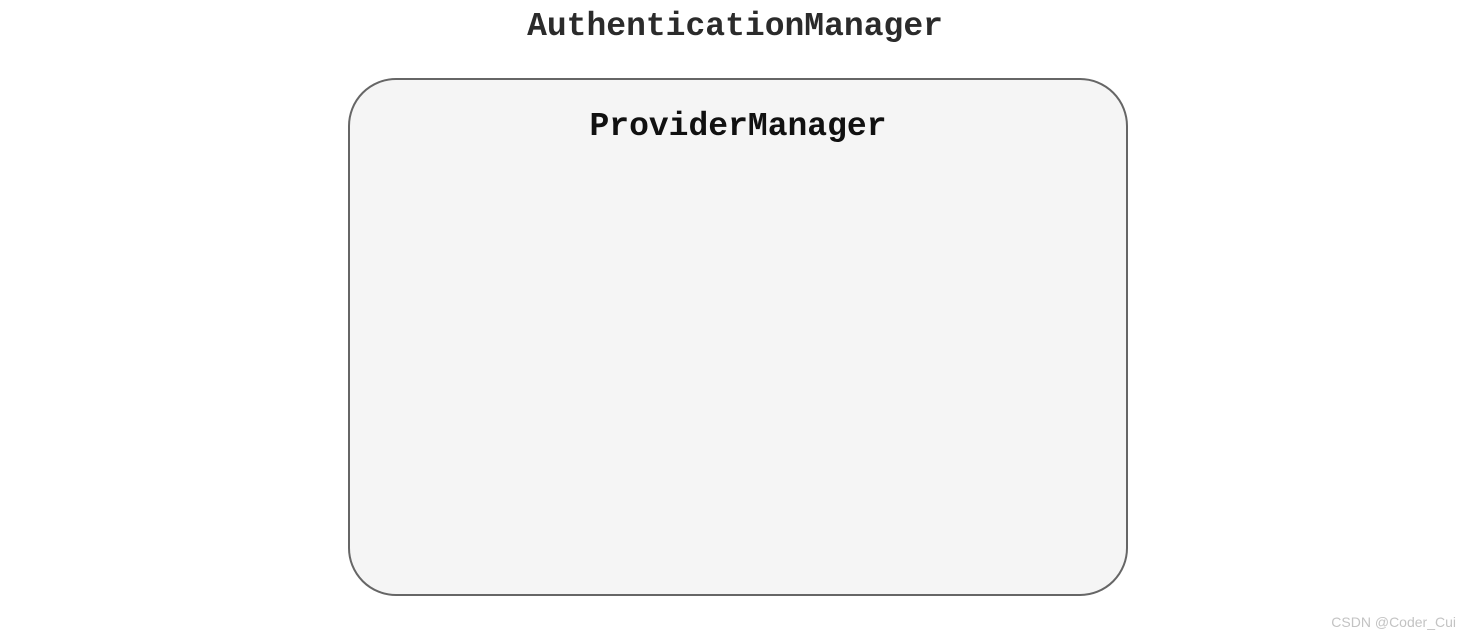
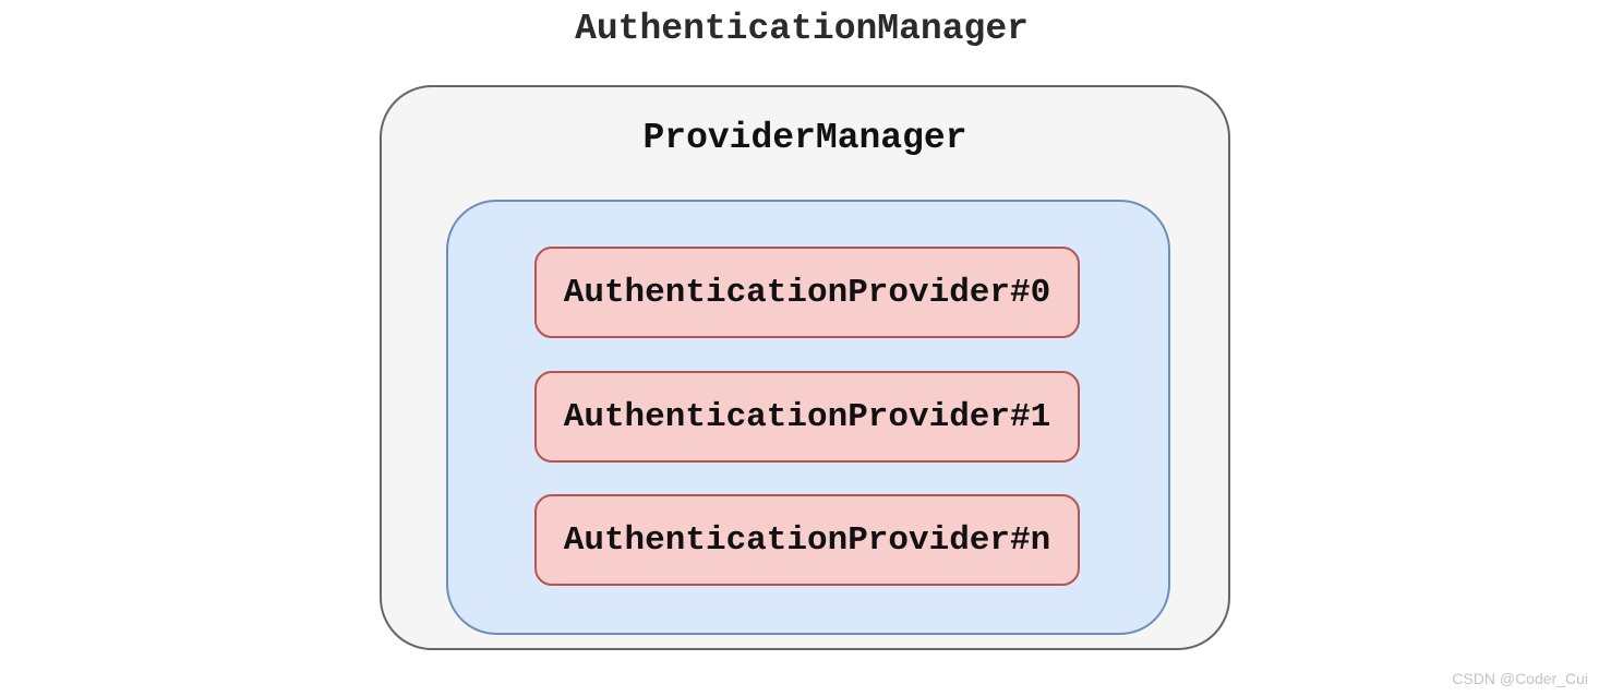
  AuthenticationManager
  ProviderManager
+ AuthenticationProvider#0
+ AuthenticationProvider#1
+ AuthenticationProvider#n
  CSDN @Coder_Cui
